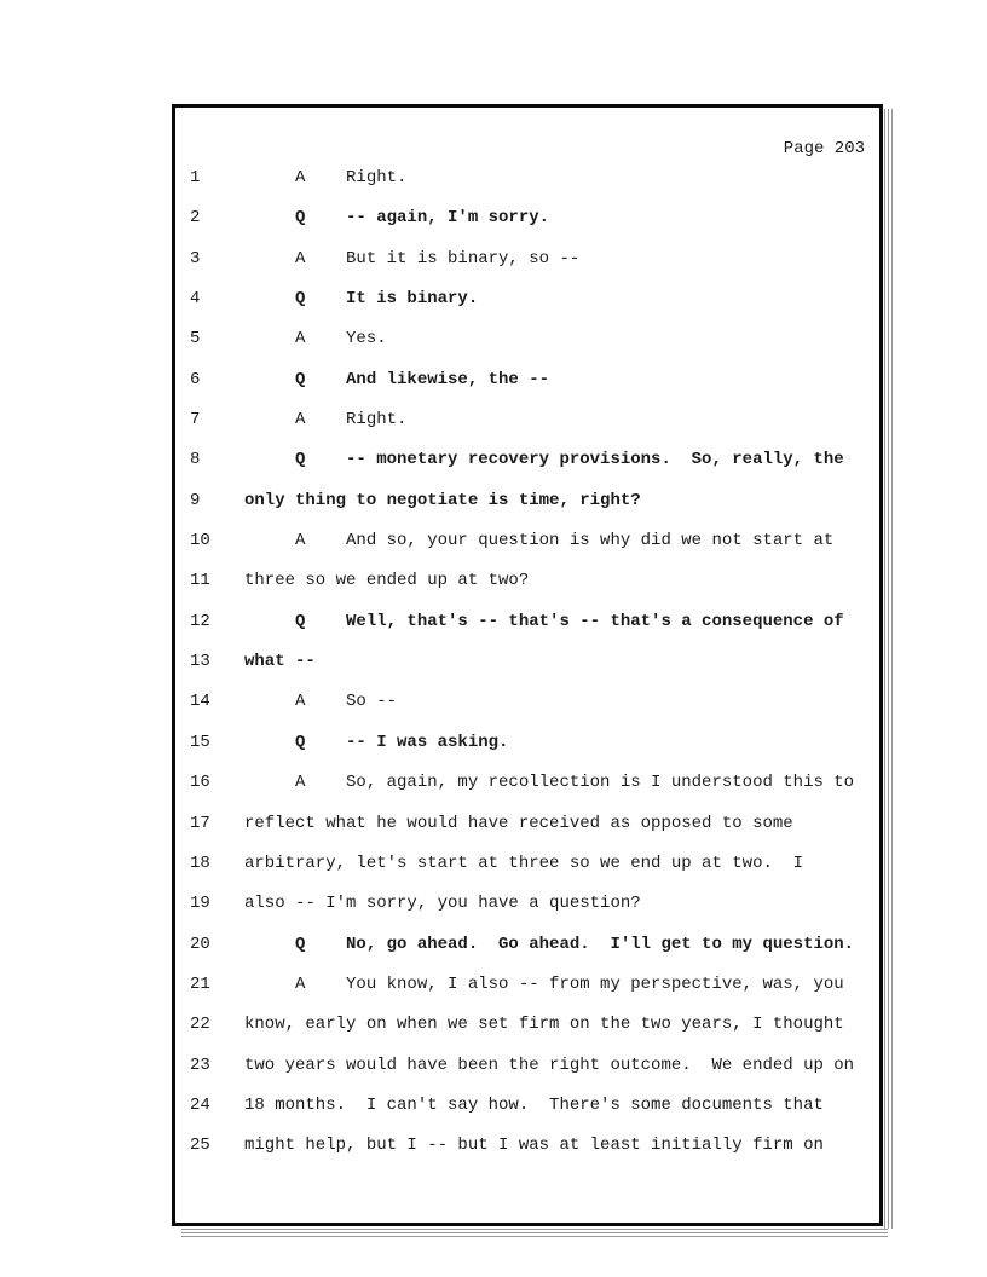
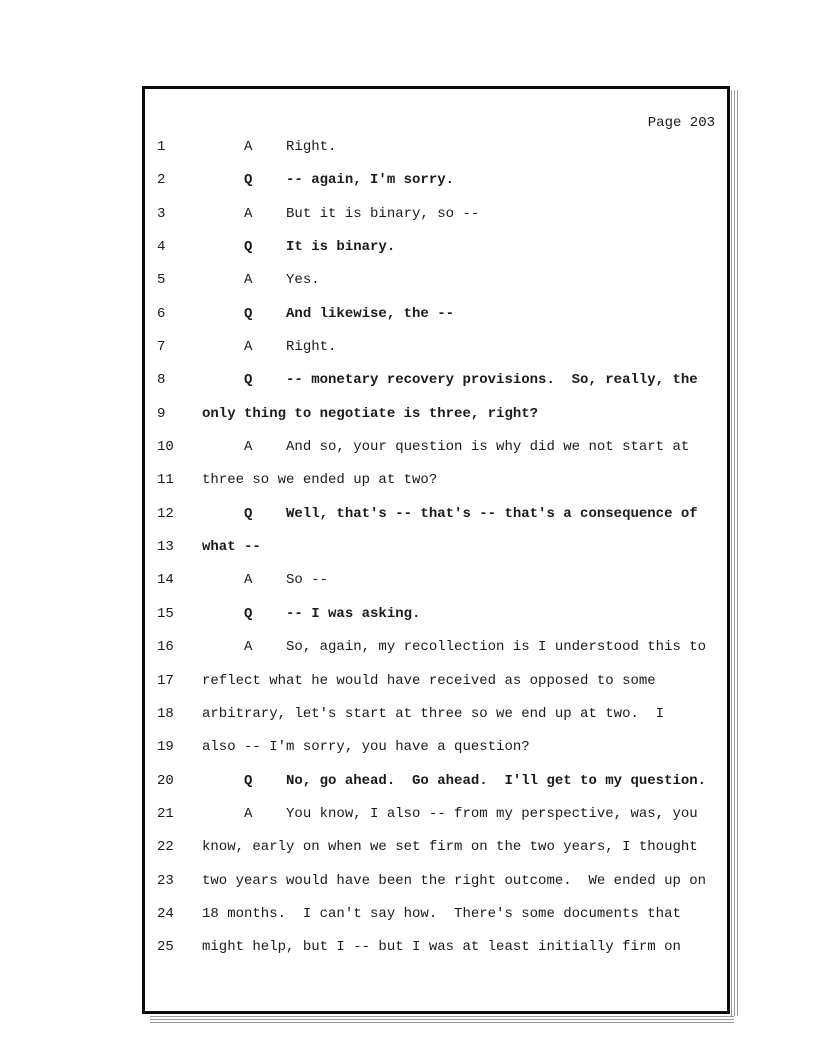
  Page 203
  1
  A Right.
  2
  Q -- again, I'm sorry.
  3
  A But it is binary, so --
  4
  Q It is binary.
  5
  A Yes.
  6
  Q And likewise, the --
  7
  A Right.
  8
  Q -- monetary recovery provisions. So, really, the
  9
- only thing to negotiate is time, right?
+ only thing to negotiate is three, right?
  10
  A And so, your question is why did we not start at
  11
  three so we ended up at two?
  12
  Q Well, that's -- that's -- that's a consequence of
  13
  what --
  14
  A So --
  15
  Q -- I was asking.
  16
  A So, again, my recollection is I understood this to
  17
  reflect what he would have received as opposed to some
  18
  arbitrary, let's start at three so we end up at two. I
  19
  also -- I'm sorry, you have a question?
  20
  Q No, go ahead. Go ahead. I'll get to my question.
  21
  A You know, I also -- from my perspective, was, you
  22
  know, early on when we set firm on the two years, I thought
  23
  two years would have been the right outcome. We ended up on
  24
  18 months. I can't say how. There's some documents that
  25
  might help, but I -- but I was at least initially firm on
